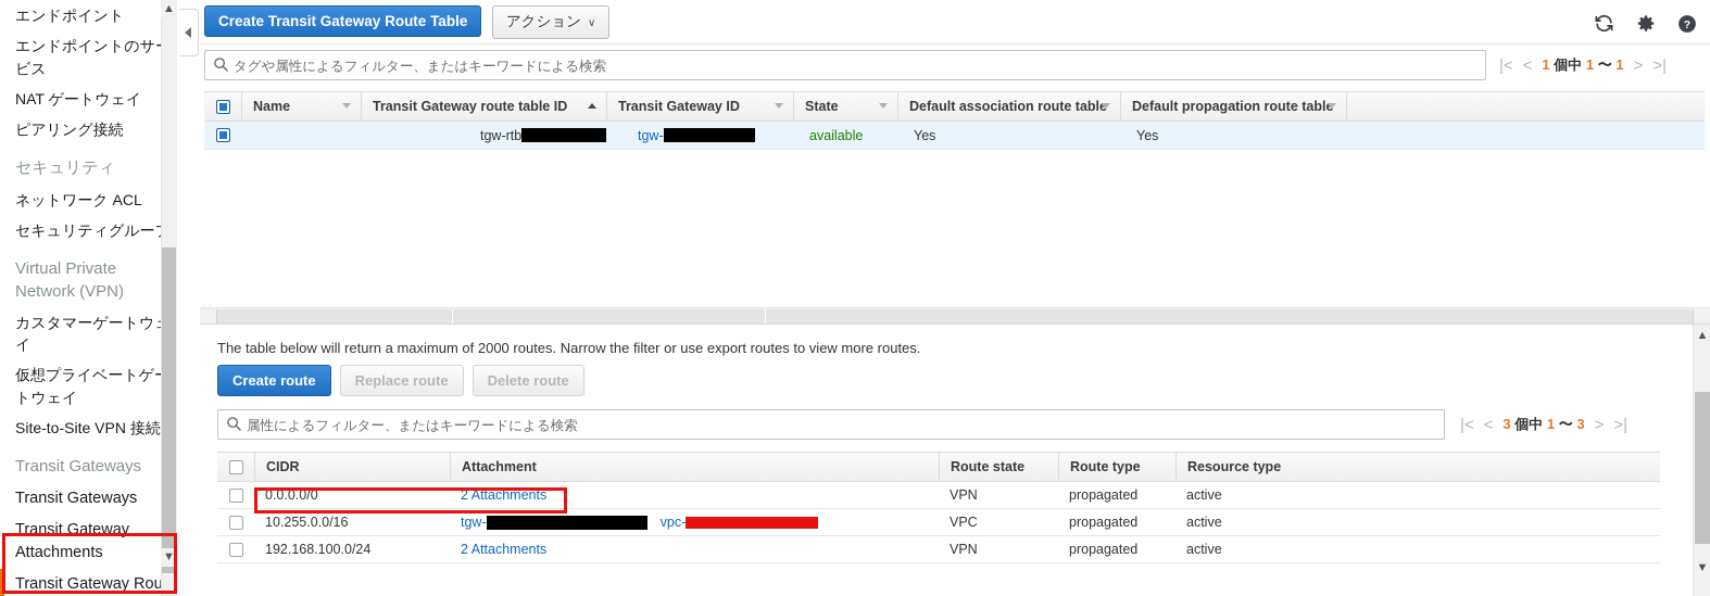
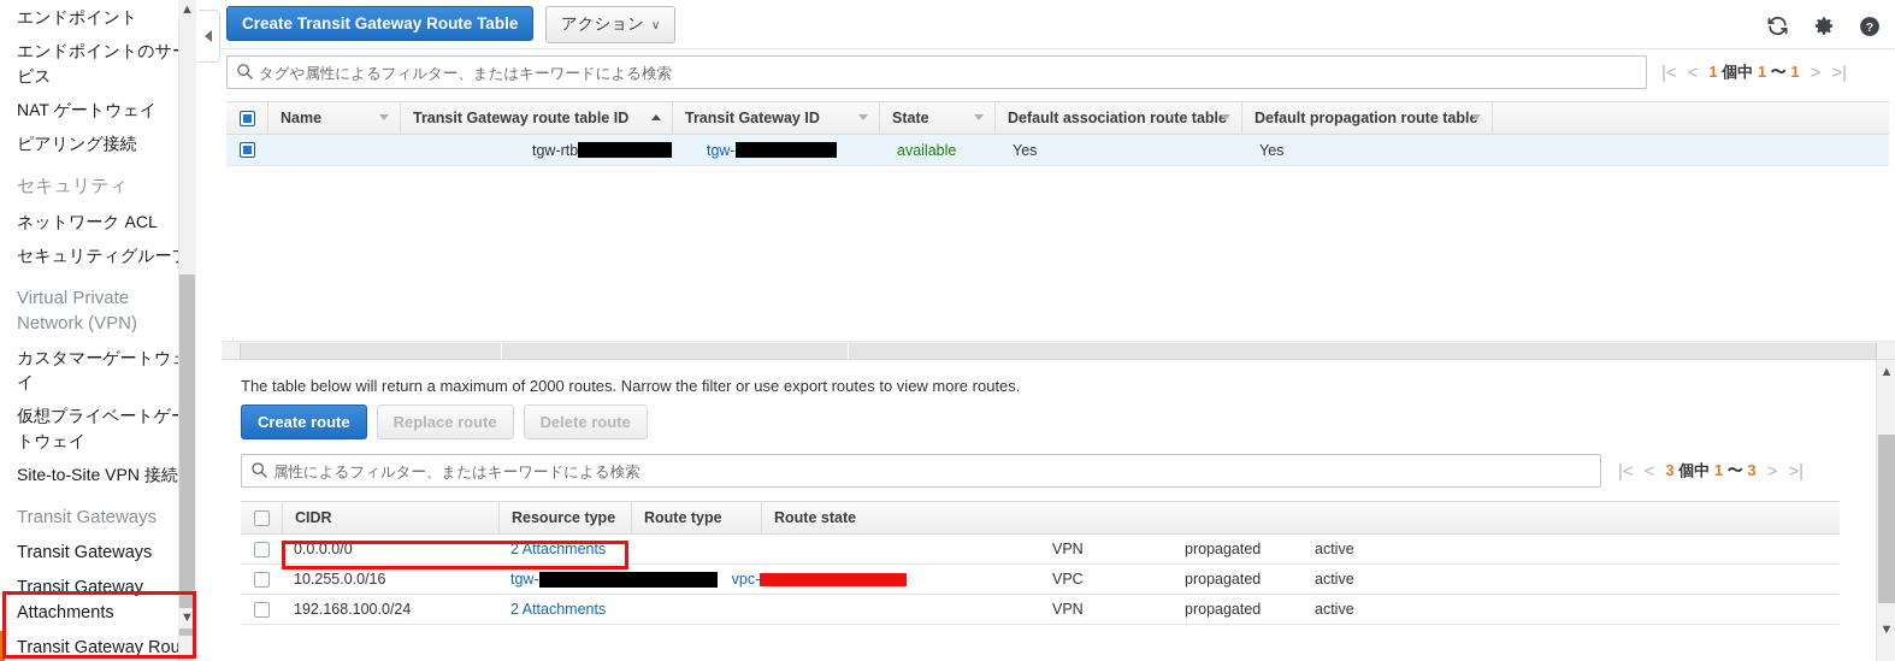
  エンドポイント
  エンドポイントのサビス
  NAT ゲートウェイ
  ピアリング接続
  セキュリティ
  ネットワーク ACL
  セキュリティグルー
  Virtual Private Network (VPN)
  カスタマーゲートウイ
  仮想プライベートゲトウェイ
  Site-to-Site VPN 接続
  Transit Gateways
  Transit Gateways
  Transit Gateway Attachments
  ▲
  ▼
  Create Transit Gateway Route Table アクション ∨
  ?
  タグや属性によるフィルター、またはキーワードによる検索
  |<
  <
  1 個中 1 〜 1
  >
  >|
  Name
  Transit Gateway route table ID
  Transit Gateway ID
  State
  Default association route table
  Default propagation route table
  tgw-rtb
  tgw-
  available
  Yes
  Yes
  The table below will return a maximum of 2000 routes. Narrow the filter or use export routes to view more routes.
  Create route
  Replace route
  Delete route
  属性によるフィルター、またはキーワードによる検索
  |<
  <
  3 個中 1 〜 3
  >
  >|
  CIDR
- Attachment
- Route state
+ Resource type
  Route type
- Resource type
+ Route state
  0.0.0.0/0
  2 Attachments
  VPN
  propagated
  active
  10.255.0.0/16
  tgw-
  vpc-
  VPC
  propagated
  active
  192.168.100.0/24
  2 Attachments
  VPN
  propagated
  active
  ▲
  ▼
